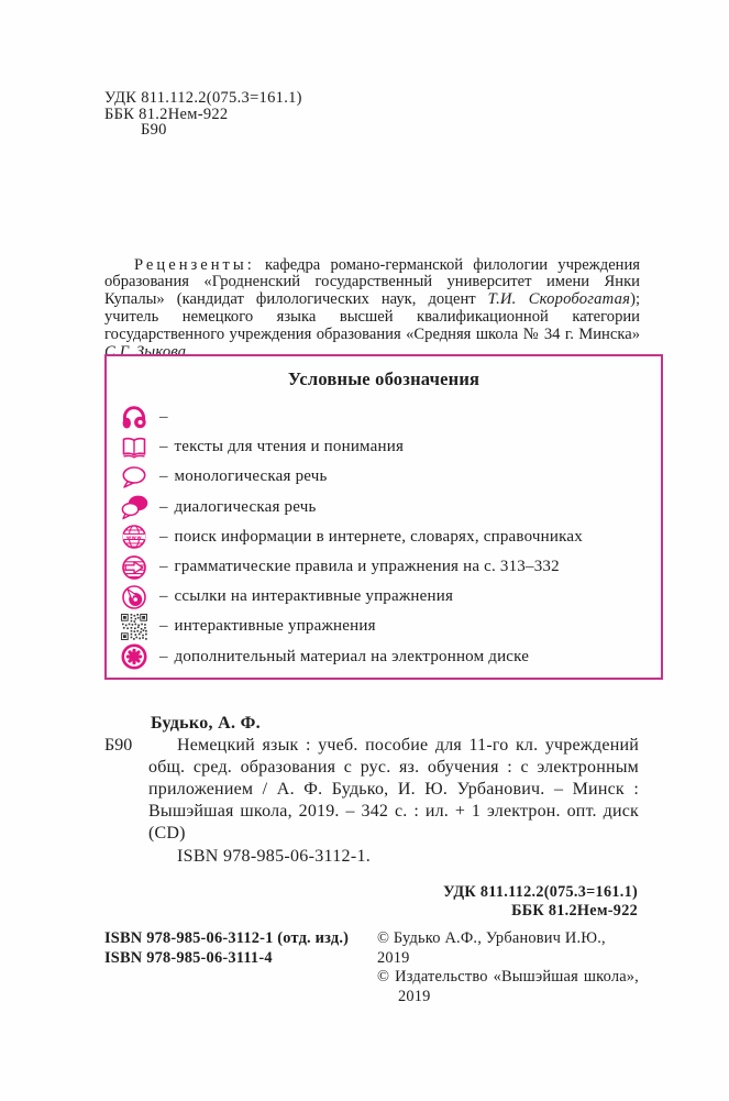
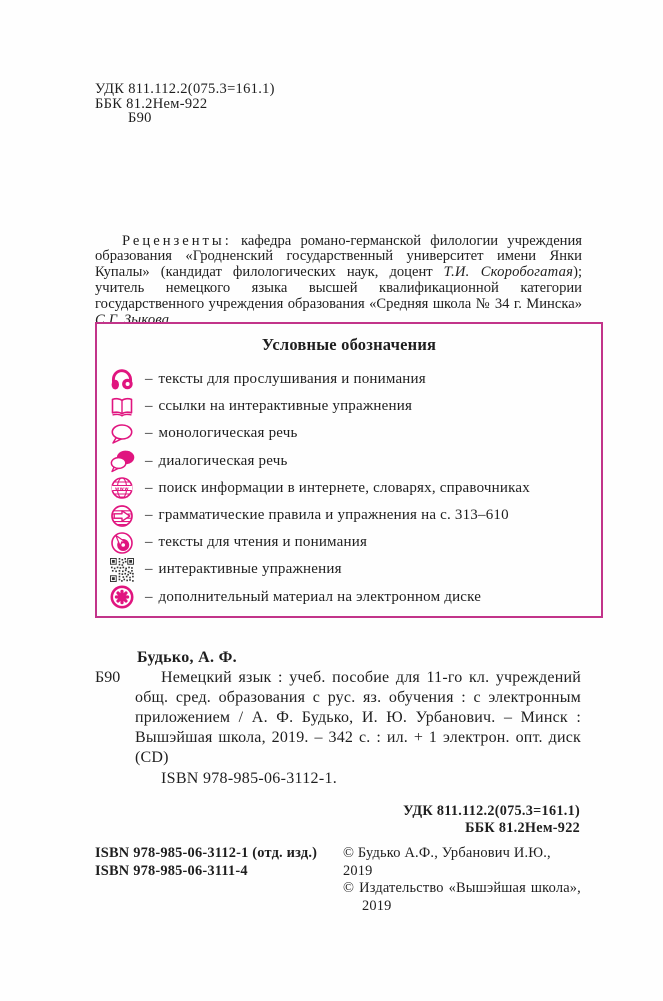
  УДК 811.112.2(075.3=161.1)
  ББК 81.2Нем-922
  Б90
  Рецензенты: кафедра романо-германской филологии учреждения образования «Гродненский государственный университет имени Янки Купалы» (кандидат филологических наук, доцент Т.И. Скоробогатая); учитель немецкого языка высшей квалификационной категории государственного учреждения образования «Средняя школа № 34 г. Минска» С.Г. Зыкова
  Условные обозначения
  –
+ тексты для прослушивания и понимания
  –
- тексты для чтения и понимания
+ ссылки на интерактивные упражнения
  –
  монологическая речь
  –
  диалогическая речь
  –
  поиск информации в интернете, словарях, справочниках
  –
- грамматические правила и упражнения на с. 313–332
+ грамматические правила и упражнения на с. 313–610
  –
- ссылки на интерактивные упражнения
+ тексты для чтения и понимания
  –
  интерактивные упражнения
  –
  дополнительный материал на электронном диске
  Будько, А. Ф.
  Б90
  Немецкий язык : учеб. пособие для 11-го кл. учреждений общ. сред. образования с рус. яз. обучения : с электронным приложением / А. Ф. Будько, И. Ю. Урбанович. – Минск : Вышэйшая школа, 2019. – 342 с. : ил. + 1 электрон. опт. диск (CD)
  ISBN 978-985-06-3112-1.
  УДК 811.112.2(075.3=161.1)
  ББК 81.2Нем-922
  ISBN 978-985-06-3112-1 (отд. изд.)
  ISBN 978-985-06-3111-4
  © Будько А.Ф., Урбанович И.Ю., 2019
  © Издательство «Вышэйшая школа»,
  2019
